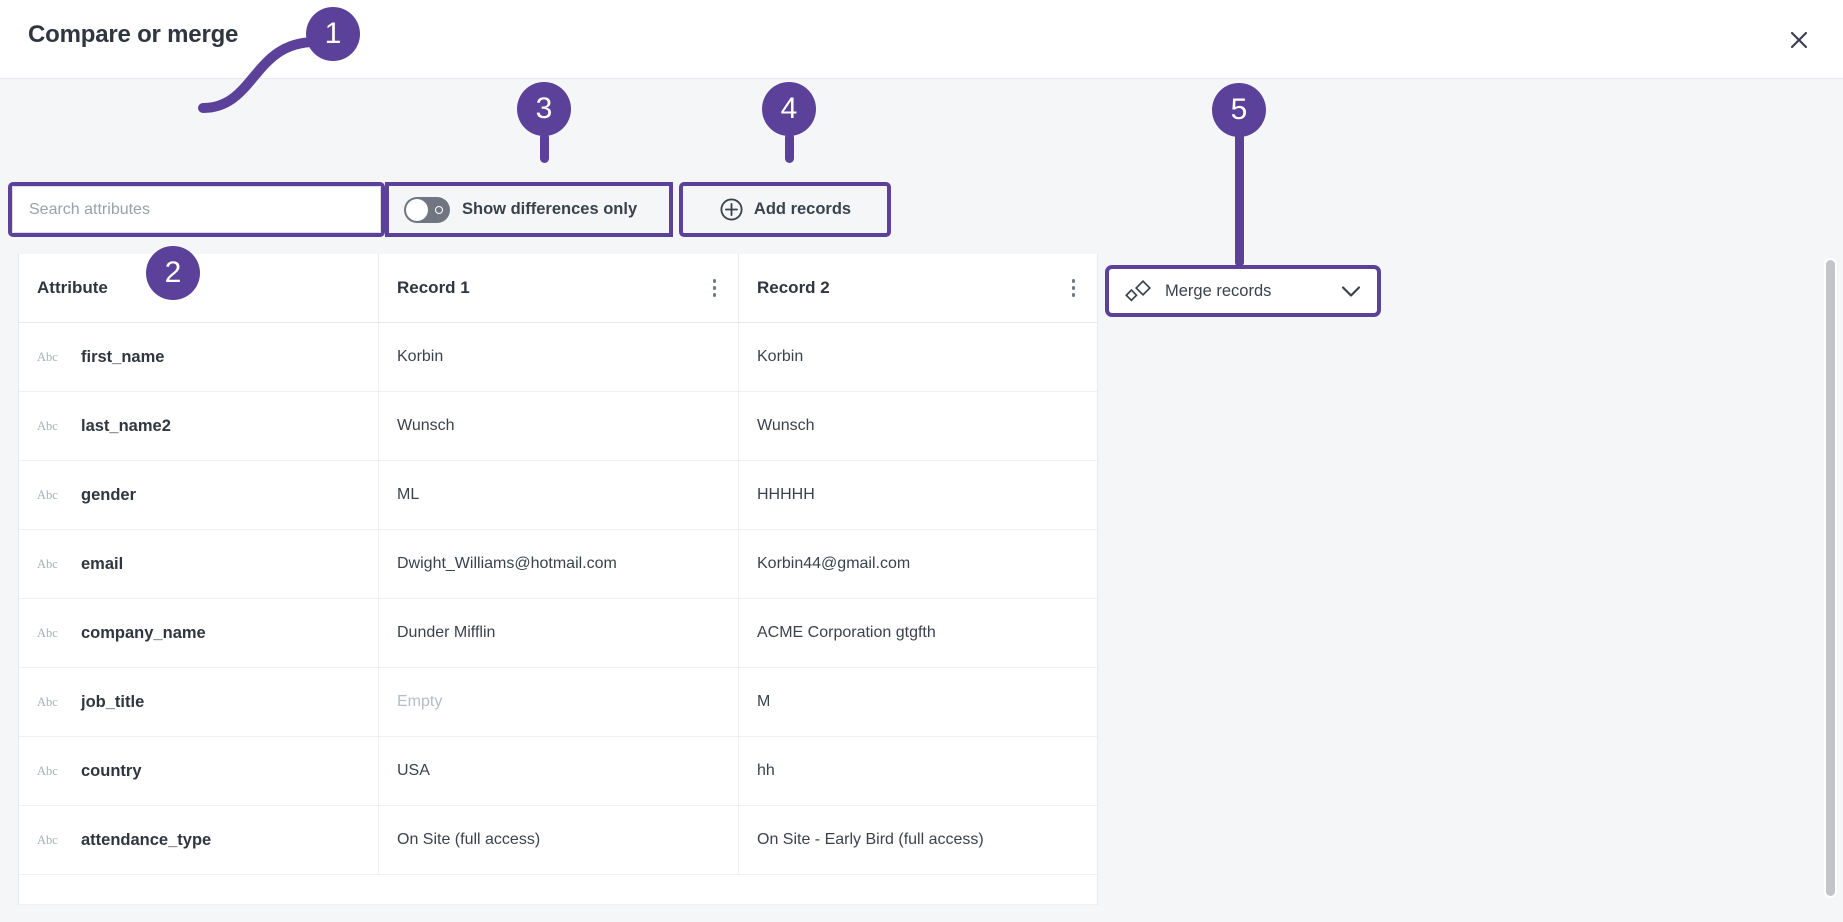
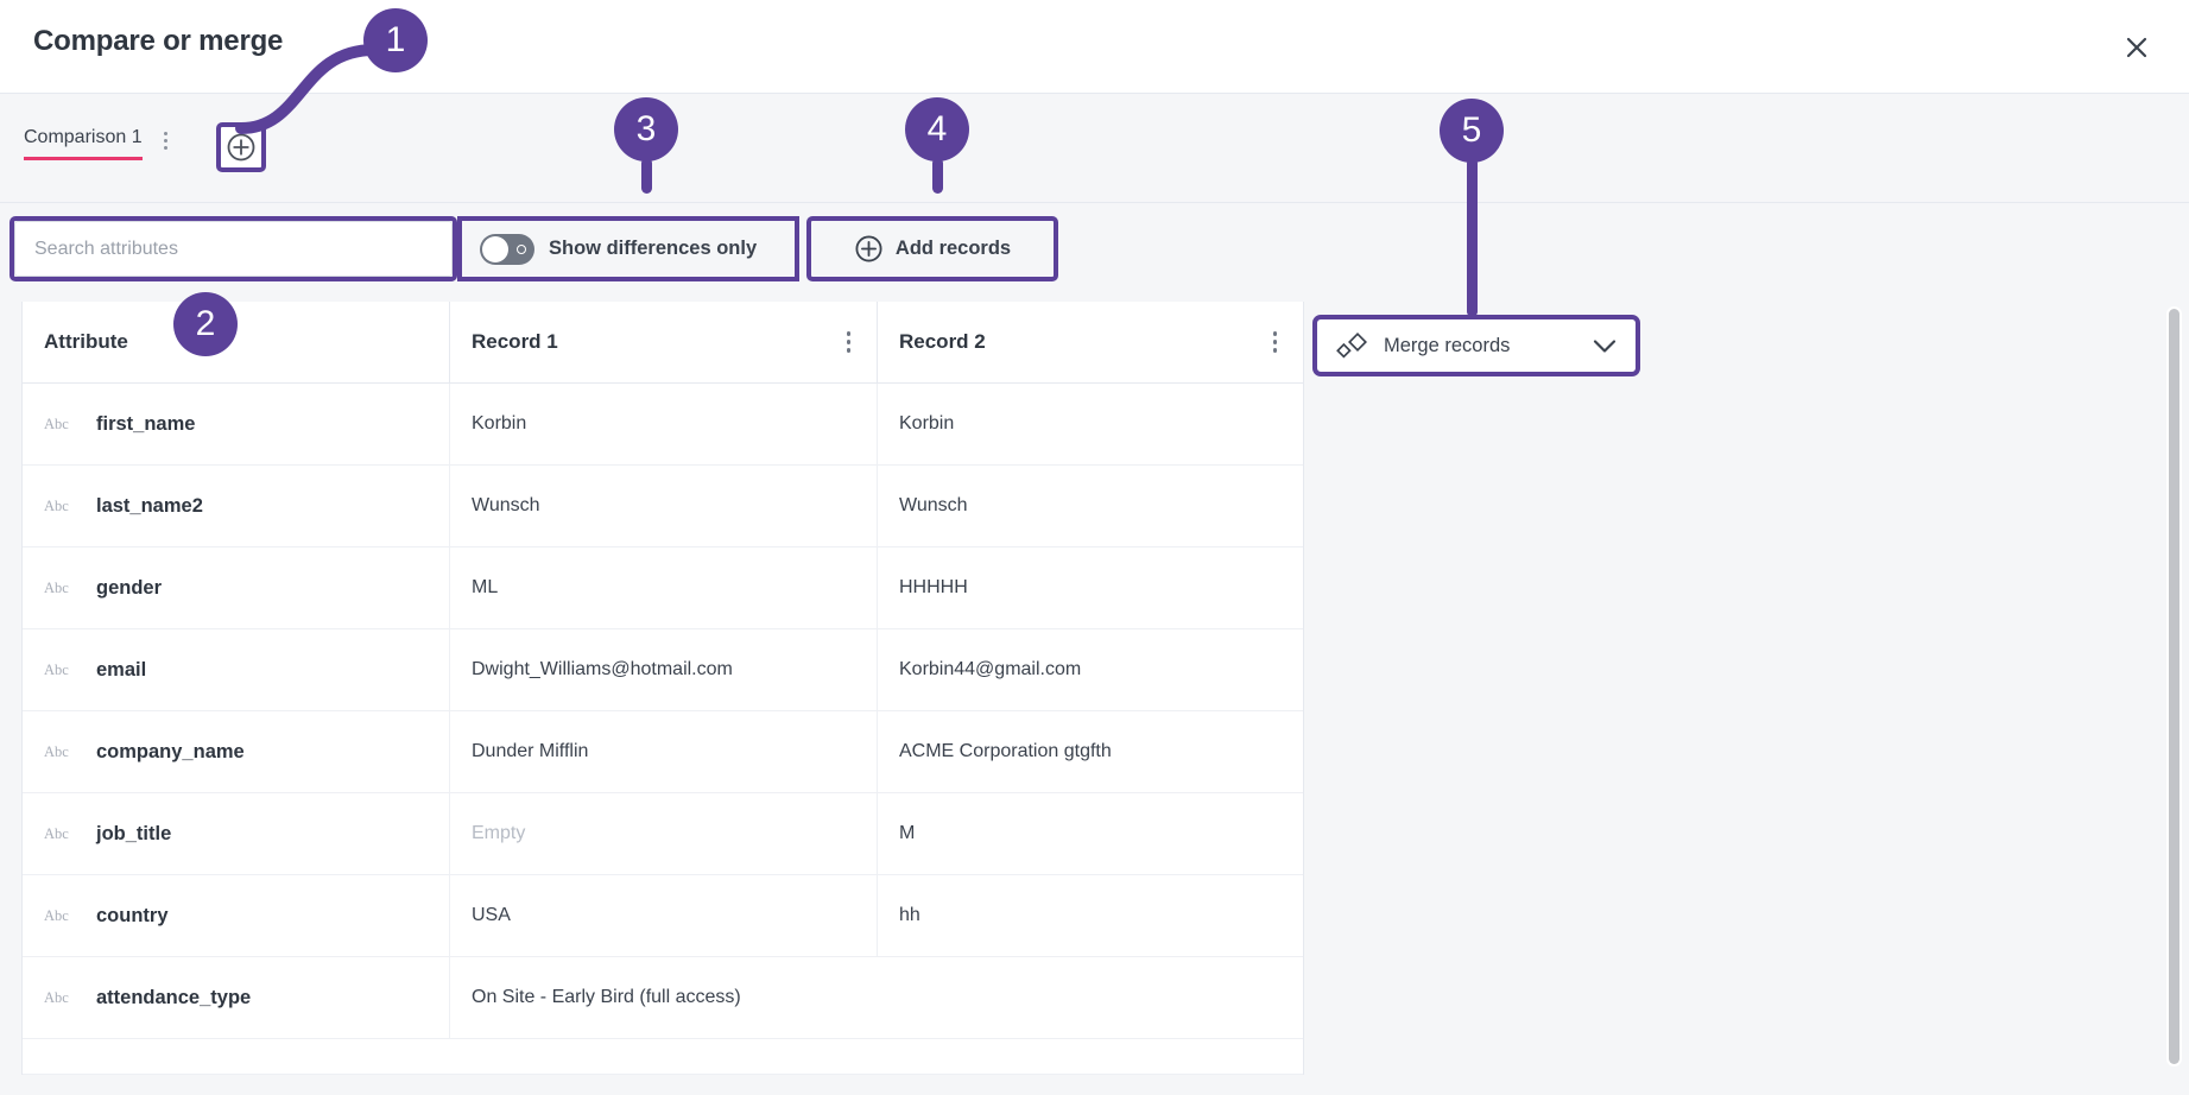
  Compare or merge
+ Comparison 1
  Search attributes
  Show differences only
  Add records
  Attribute
  Record 1
  Record 2
  Abc
  first_name
  Korbin
  Korbin
  Abc
  last_name2
  Wunsch
  Wunsch
  Abc
  gender
  ML
  HHHHH
  Abc
  email
  Dwight_Williams@hotmail.com
  Korbin44@gmail.com
  Abc
  company_name
  Dunder Mifflin
  ACME Corporation gtgfth
  Abc
  job_title
  Empty
  M
  Abc
  country
  USA
  hh
  Abc
  attendance_type
- On Site (full access)
  On Site - Early Bird (full access)
  Merge records
  1
  2
  3
  4
  5
